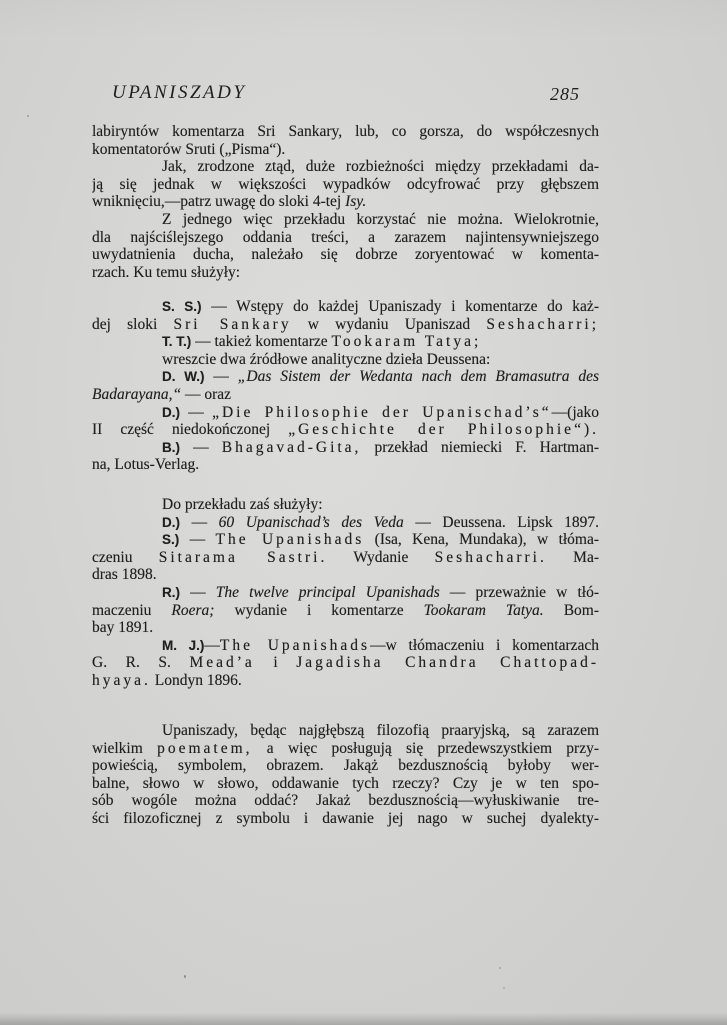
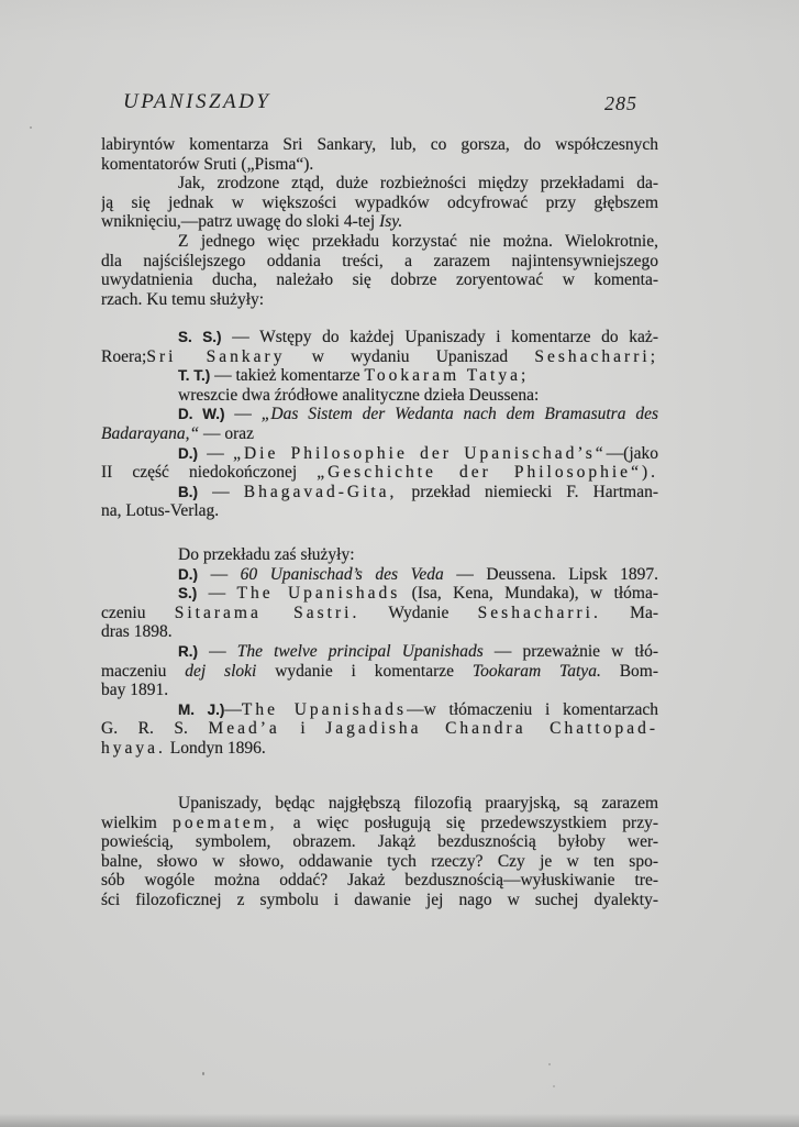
  UPANISZADY
  285
  labiryntów komentarza Sri Sankary, lub, co gorsza, do współczesnych
  komentatorów Sruti („Pisma“).
  Jak, zrodzone ztąd, duże rozbieżności między przekładami da-
  ją się jednak w większości wypadków odcyfrować przy głębszem
  wniknięciu,—patrz uwagę do sloki 4-tej Isy.
  Z jednego więc przekładu korzystać nie można. Wielokrotnie,
  dla najściślejszego oddania treści, a zarazem najintensywniejszego
  uwydatnienia ducha, należało się dobrze zoryentować w komenta-
  rzach. Ku temu służyły:
  S. S.) — Wstępy do każdej Upaniszady i komentarze do każ-
- dej sloki Sri Sankary w wydaniu Upaniszad Seshacharri;
+ Roera;Sri Sankary w wydaniu Upaniszad Seshacharri;
  T. T.) — takież komentarze Tookaram Tatya;
  wreszcie dwa źródłowe analityczne dzieła Deussena:
  D. W.) — „Das Sistem der Wedanta nach dem Bramasutra des
  Badarayana,“ — oraz
  D.) — „Die Philosophie der Upanischad’s“—(jako
  II część niedokończonej „Geschichte der Philosophie“).
  B.) — Bhagavad-Gita, przekład niemiecki F. Hartman-
  na, Lotus-Verlag.
  Do przekładu zaś służyły:
  D.) — 60 Upanischad’s des Veda — Deussena. Lipsk 1897.
  S.) — The Upanishads (Isa, Kena, Mundaka), w tłóma-
  czeniu Sitarama Sastri. Wydanie Seshacharri. Ma-
  dras 1898.
  R.) — The twelve principal Upanishads — przeważnie w tłó-
- maczeniu Roera; wydanie i komentarze Tookaram Tatya. Bom-
+ maczeniu dej sloki wydanie i komentarze Tookaram Tatya. Bom-
  bay 1891.
  M. J.)—The Upanishads—w tłómaczeniu i komentarzach
  G. R. S. Mead’a i Jagadisha Chandra Chattopad-
  hyaya. Londyn 1896.
  Upaniszady, będąc najgłębszą filozofią praaryjską, są zarazem
  wielkim poematem, a więc posługują się przedewszystkiem przy-
  powieścią, symbolem, obrazem. Jakąż bezdusznością byłoby wer-
  balne, słowo w słowo, oddawanie tych rzeczy? Czy je w ten spo-
  sób wogóle można oddać? Jakaż bezdusznością—wyłuskiwanie tre-
  ści filozoficznej z symbolu i dawanie jej nago w suchej dyalekty-
